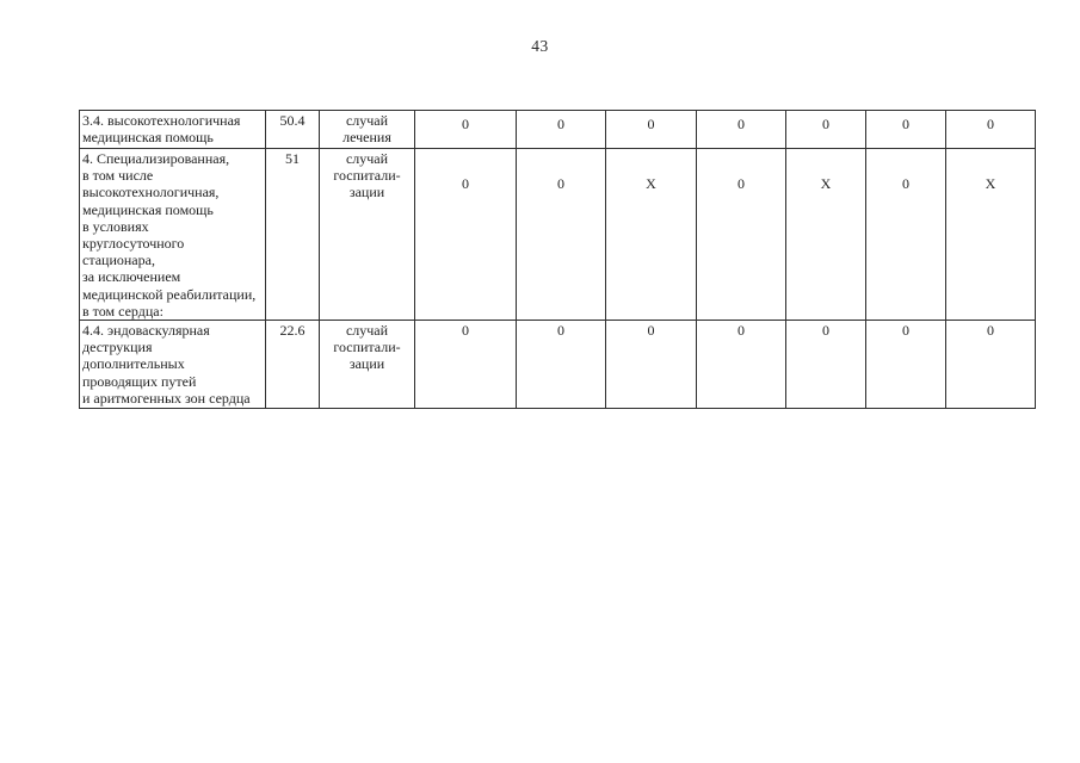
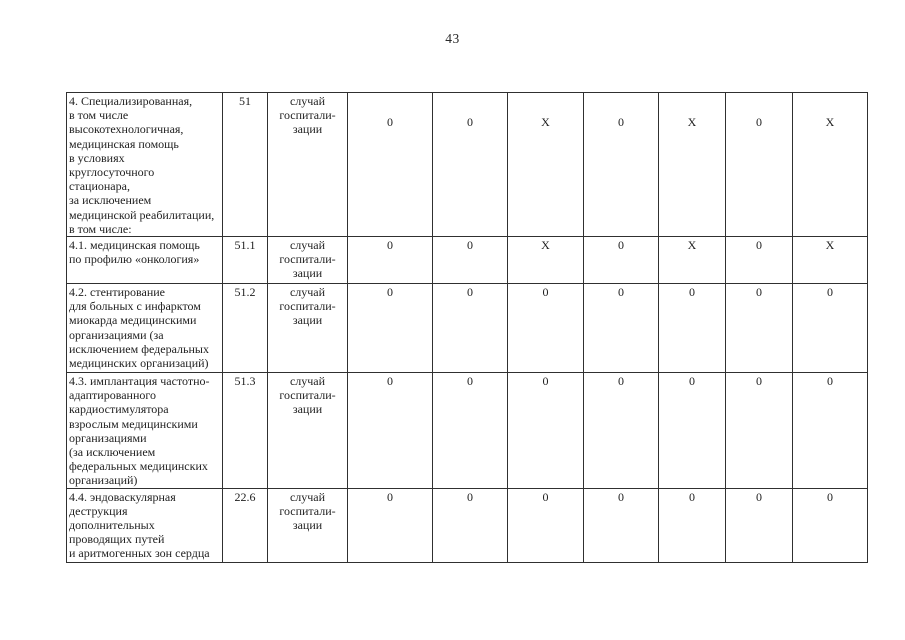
  43
- 3.4. высокотехнологичная медицинская помощь	50.4	случай лечения	0	0	0	0	0	0	0
- 4. Специализированная, в том числе высокотехнологичная, медицинская помощь в условиях круглосуточного стационара, за исключением медицинской реабилитации, в том сердца:	51	случай госпитали- зации	0	0	X	0	X	0	X
+ 4. Специализированная, в том числе высокотехнологичная, медицинская помощь в условиях круглосуточного стационара, за исключением медицинской реабилитации, в том числе:	51	случай госпитали- зации	0	0	X	0	X	0	X
+ 4.1. медицинская помощь по профилю «онкология»	51.1	случай госпитали- зации	0	0	X	0	X	0	X
+ 4.2. стентирование для больных с инфарктом миокарда медицинскими организациями (за исключением федеральных медицинских организаций)	51.2	случай госпитали- зации	0	0	0	0	0	0	0
+ 4.3. имплантация частотно- адаптированного кардиостимулятора взрослым медицинскими организациями (за исключением федеральных медицинских организаций)	51.3	случай госпитали- зации	0	0	0	0	0	0	0
  4.4. эндоваскулярная деструкция дополнительных проводящих путей и аритмогенных зон сердца	22.6	случай госпитали- зации	0	0	0	0	0	0	0
